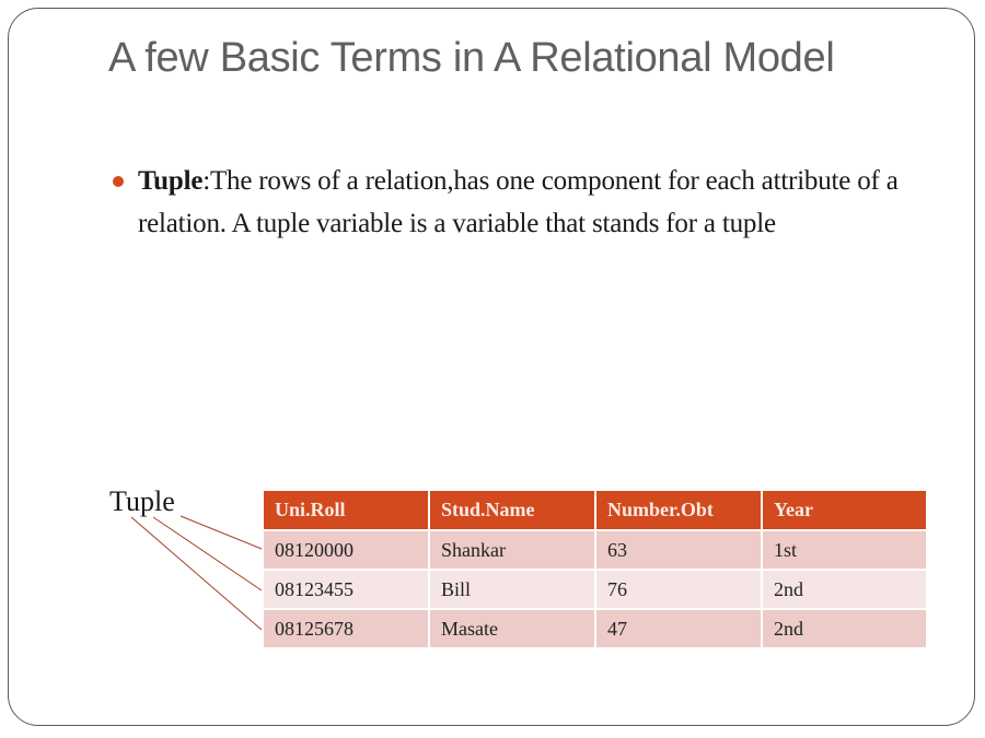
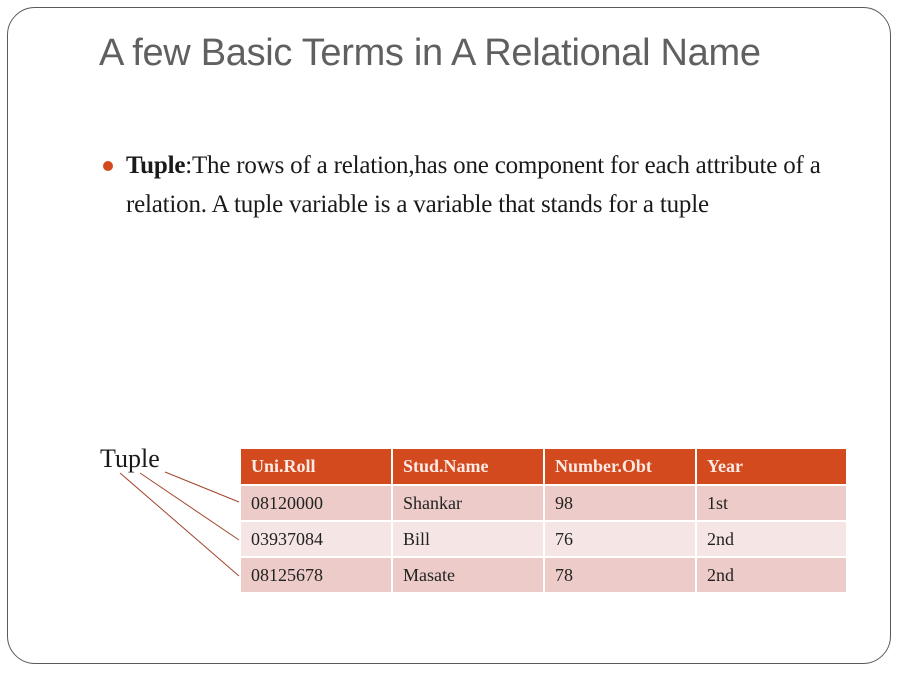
- A few Basic Terms in A Relational Model
+ A few Basic Terms in A Relational Name
  Tuple:The rows of a relation,has one component for each attribute of a relation. A tuple variable is a variable that stands for a tuple
  Tuple
  Uni.Roll	Stud.Name	Number.Obt	Year
- 08120000	Shankar	63	1st
+ 08120000	Shankar	98	1st
- 08123455	Bill	76	2nd
+ 03937084	Bill	76	2nd
- 08125678	Masate	47	2nd
+ 08125678	Masate	78	2nd
